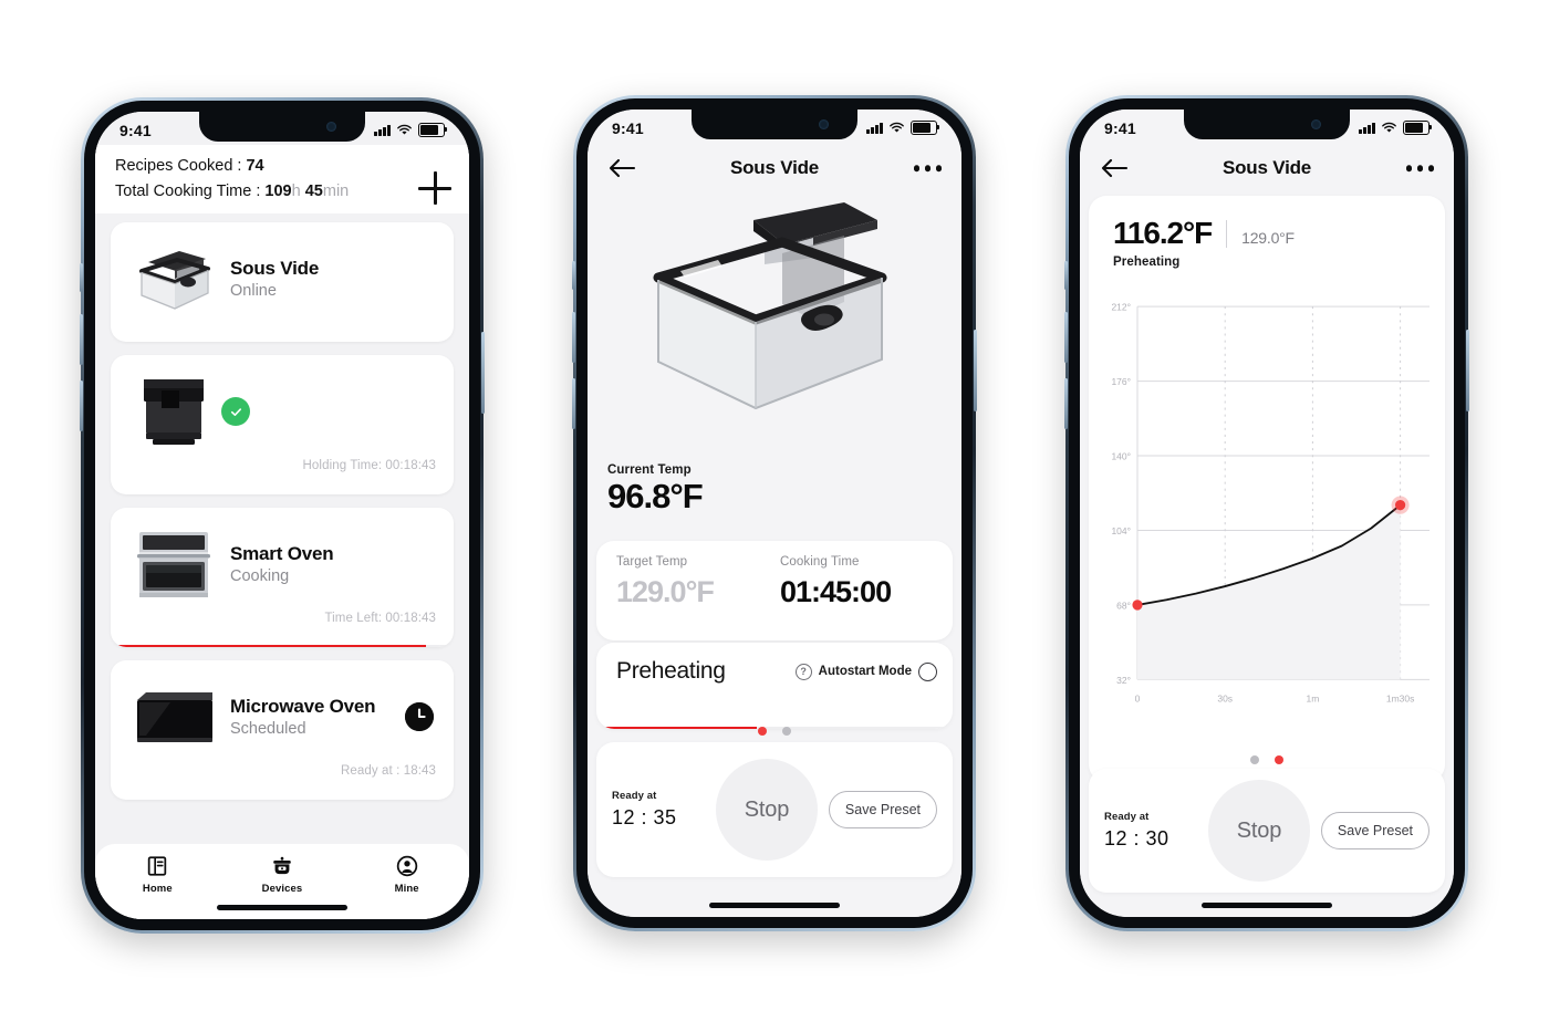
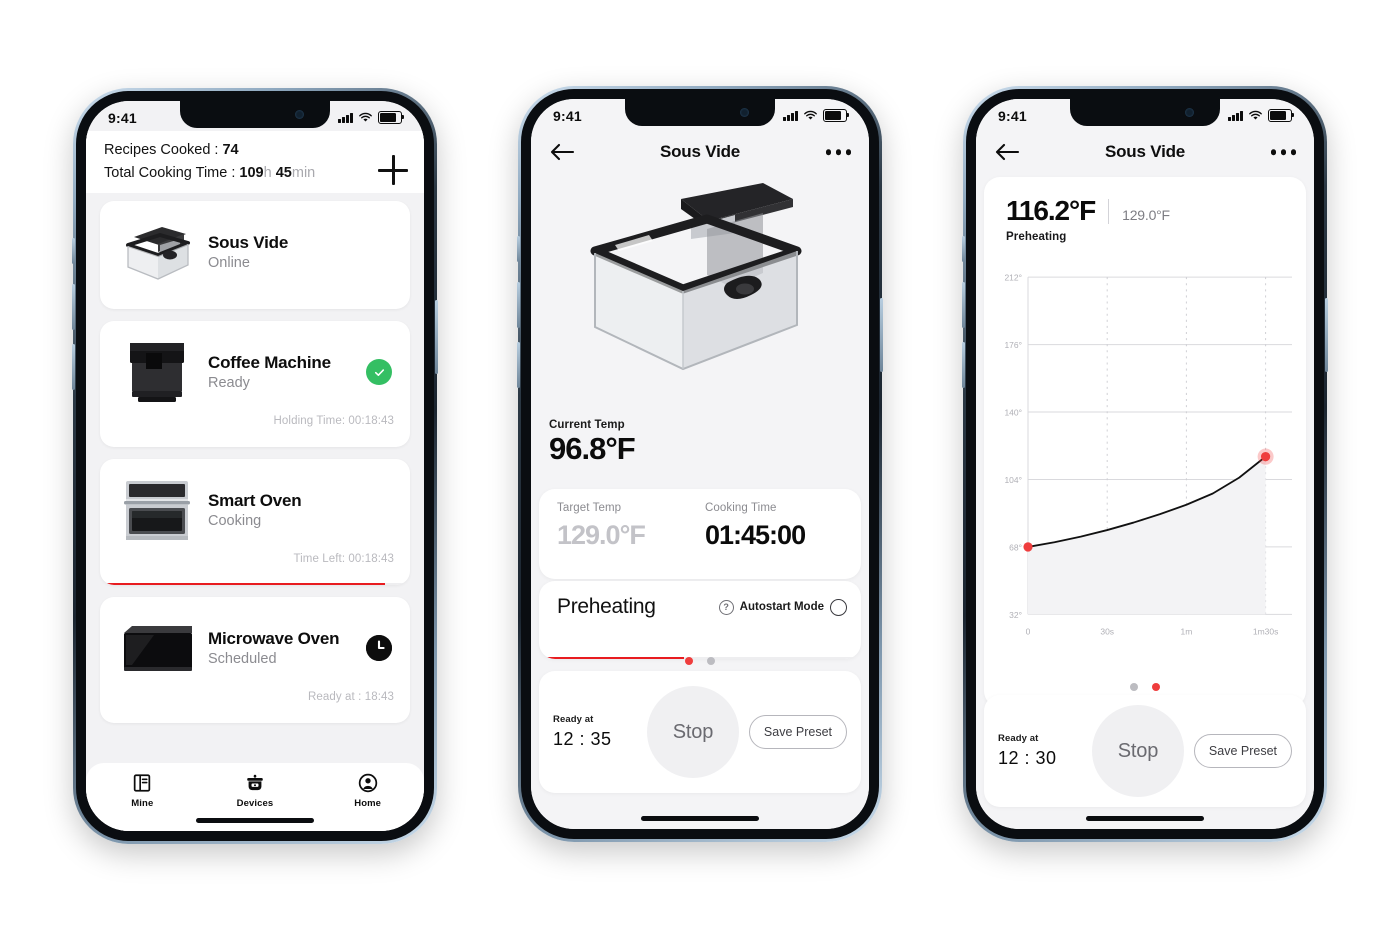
  9:41
  Recipes Cooked : 74
  Total Cooking Time : 109h 45min
  Sous Vide
  Online
+ Coffee Machine
+ Ready
  Holding Time: 00:18:43
  Smart Oven
  Cooking
  Time Left: 00:18:43
  Microwave Oven
  Scheduled
  Ready at : 18:43
- Home
+ Mine
  Devices
- Mine
+ Home
  9:41
  Sous Vide
  Current Temp
  96.8°F
  Target Temp
  129.0°F
  Cooking Time
  01:45:00
  Preheating
  ?
  Autostart Mode
  Ready at
  12 : 35
  Stop
  Save Preset
  9:41
  Sous Vide
  116.2°F
  129.0°F
  Preheating
  212°
  176°
  140°
  104°
  68°
  32°
  0
  30s
  1m
  1m30s
  Ready at
  12 : 30
  Stop
  Save Preset
